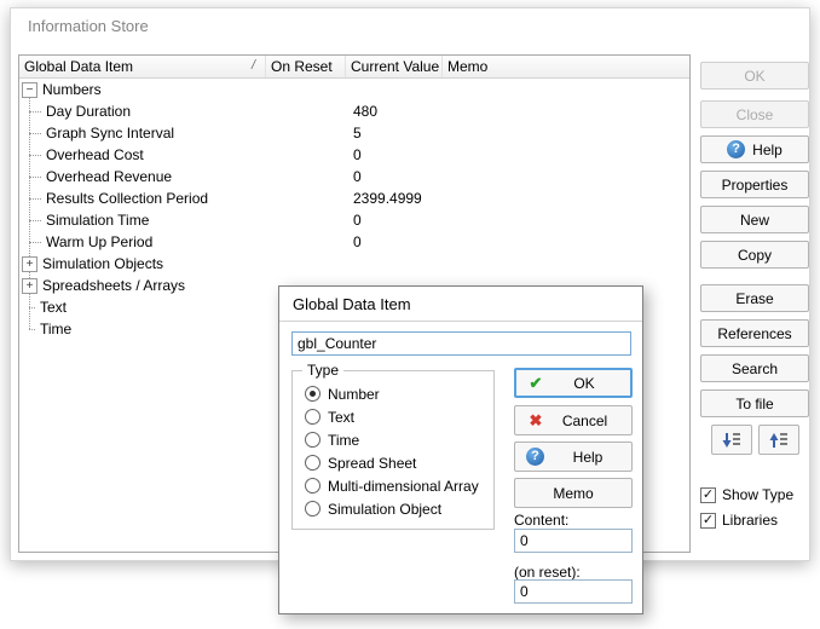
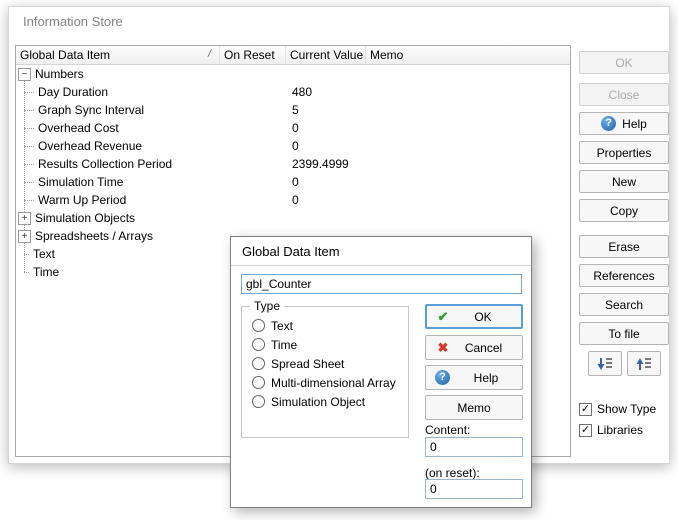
  Information Store
  Global Data Item
  /
  On Reset
  Current Value
  Memo
  −
  Numbers
  Day Duration
  480
  Graph Sync Interval
  5
  Overhead Cost
  0
  Overhead Revenue
  0
  Results Collection Period
  2399.4999
  Simulation Time
  0
  Warm Up Period
  0
  +
  Simulation Objects
  +
  Spreadsheets / Arrays
  Text
  Time
  OK
  Close
  ?
  Help
  Properties
  New
  Copy
  Erase
  References
  Search
  To file
  ✓
  Show Type
  ✓
  Libraries
  Global Data Item
  gbl_Counter
  Type
- Number
  Text
  Time
  Spread Sheet
  Multi-dimensional Array
  Simulation Object
  ✔
  OK
  ✖
  Cancel
  ?
  Help
  Memo
  Content:
  0
  (on reset):
  0
